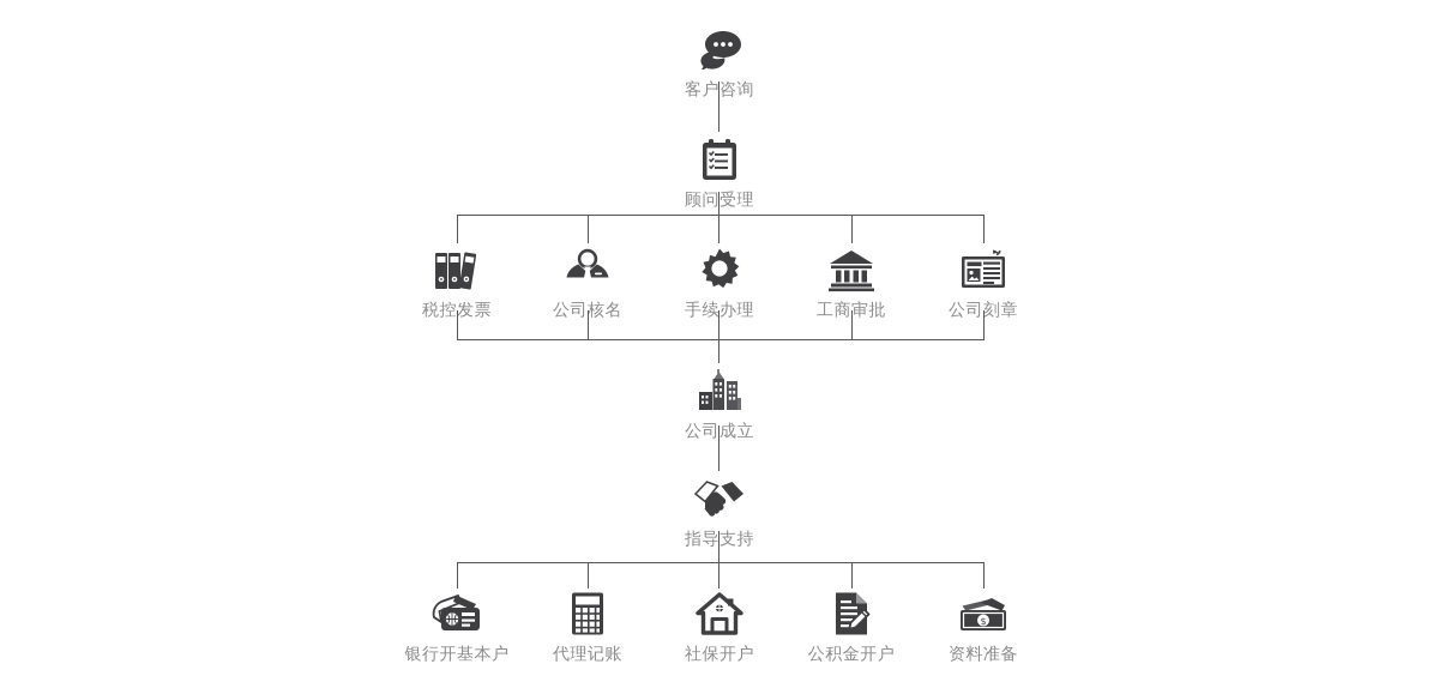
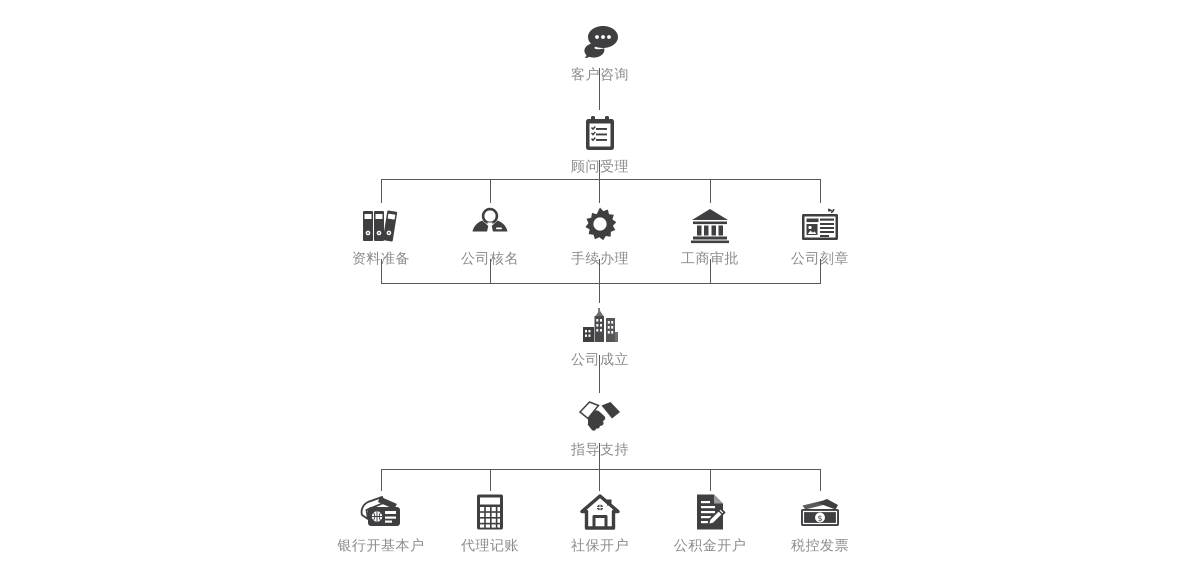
  客户咨询
  顾问受理
- 税控发票
+ 资料准备
  公司核名
  手续办理
  工商审批
  公司刻章
  公司成立
  指导支持
  银行开基本户
  代理记账
  社保开户
  公积金开户
  $
- 资料准备
+ 税控发票
